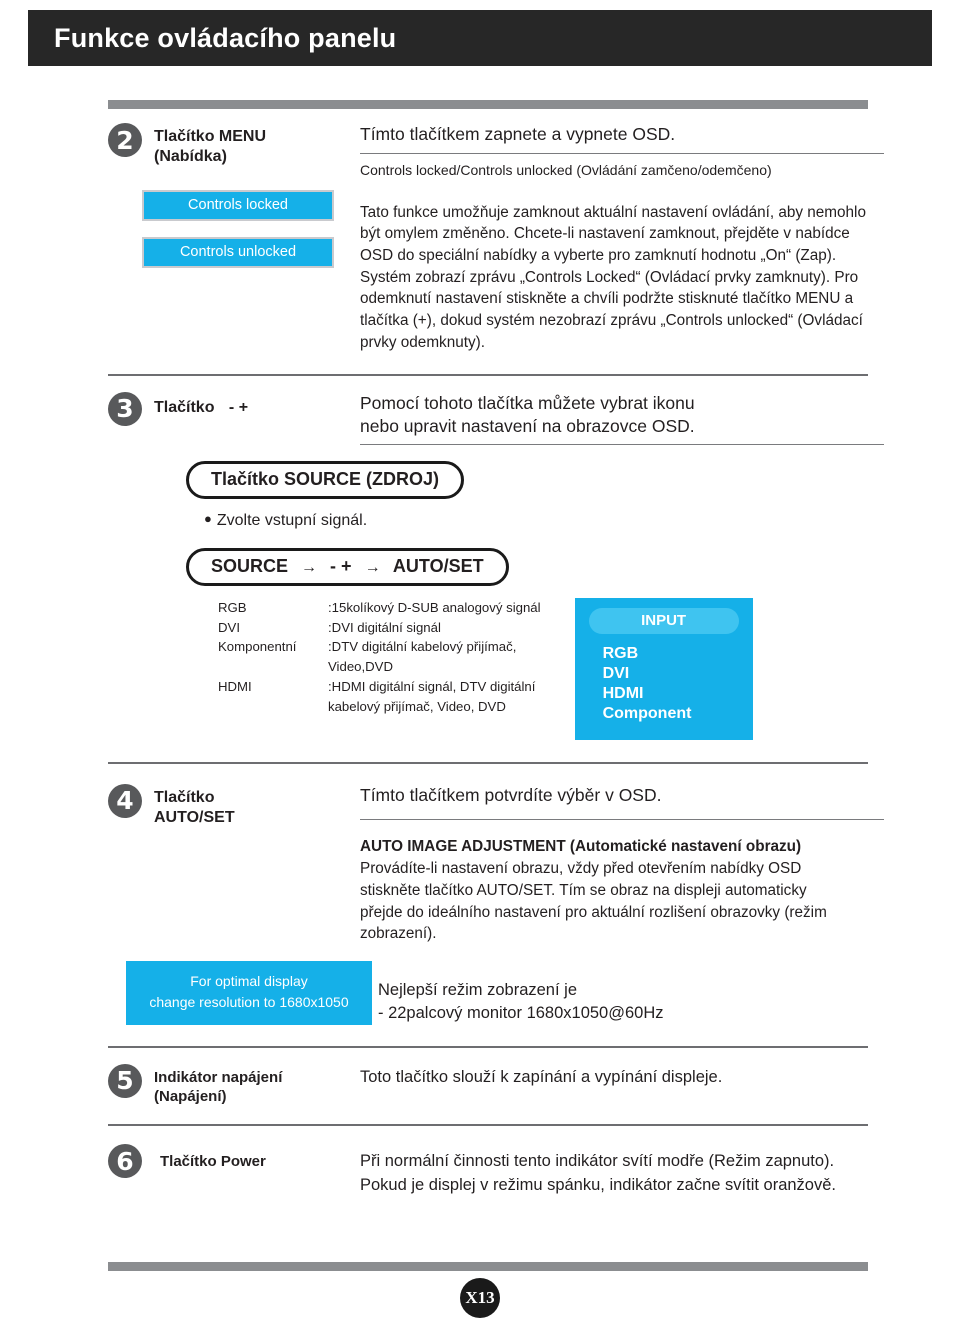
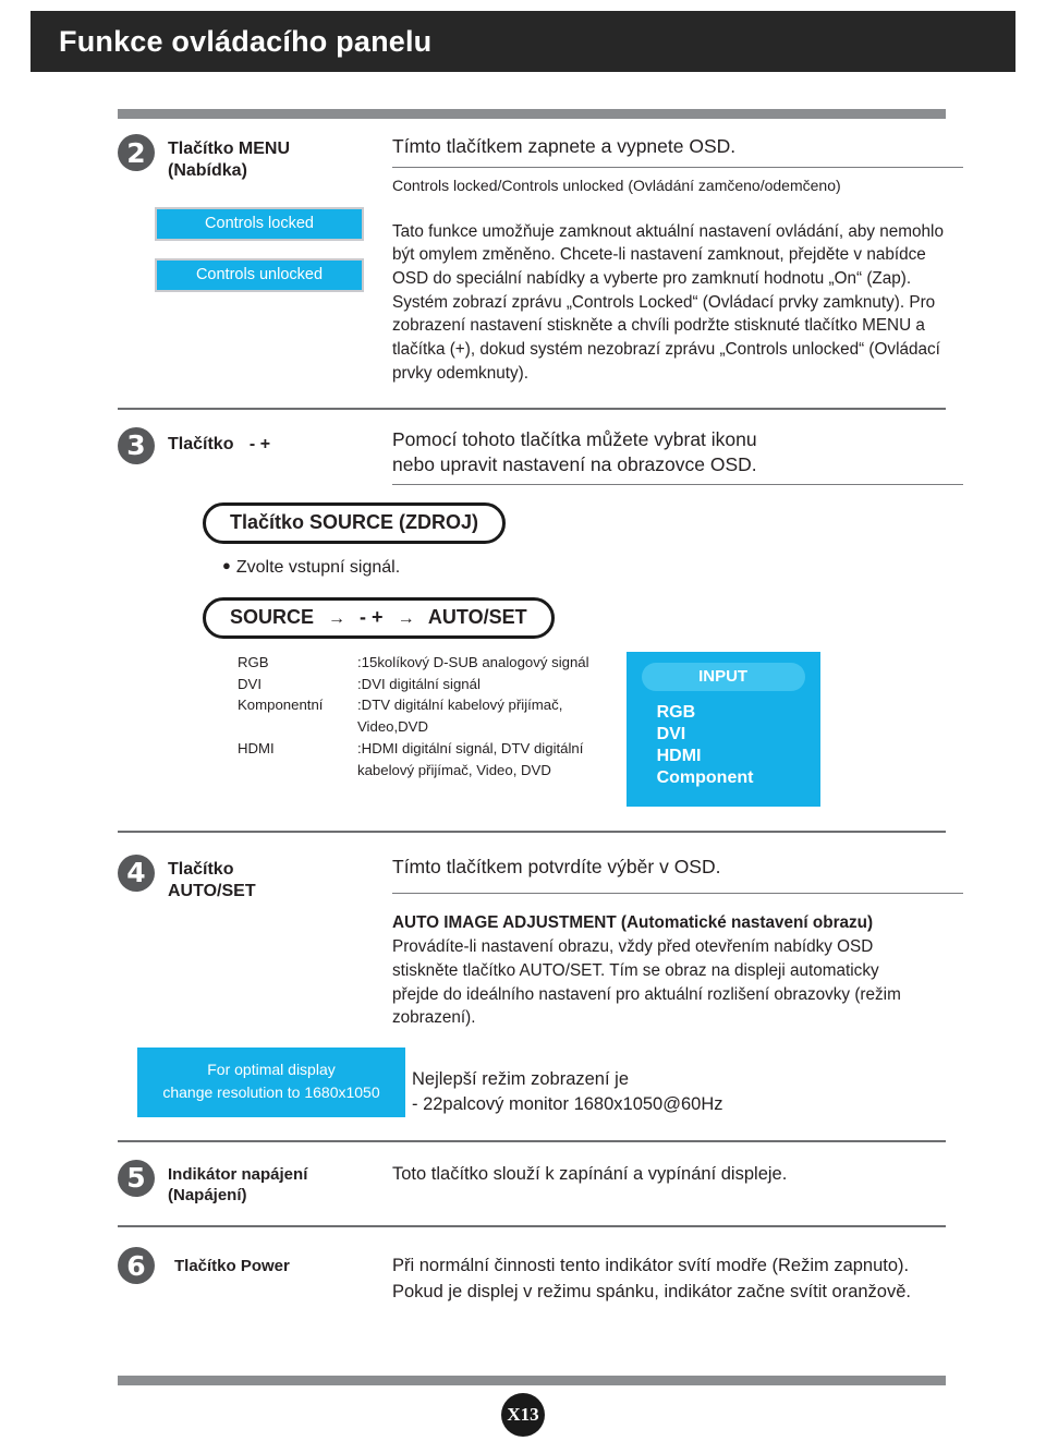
  Funkce ovládacího panelu
  2
  Tlačítko MENU
  (Nabídka)
  Controls locked
  Controls unlocked
  Tímto tlačítkem zapnete a vypnete OSD.
  Controls locked/Controls unlocked (Ovládání zamčeno/odemčeno)
- Tato funkce umožňuje zamknout aktuální nastavení ovládání, aby nemohlo být omylem změněno. Chcete-li nastavení zamknout, přejděte v nabídce OSD do speciální nabídky a vyberte pro zamknutí hodnotu „On“ (Zap). Systém zobrazí zprávu „Controls Locked“ (Ovládací prvky zamknuty). Pro odemknutí nastavení stiskněte a chvíli podržte stisknuté tlačítko MENU a tlačítka (+), dokud systém nezobrazí zprávu „Controls unlocked“ (Ovládací prvky odemknuty).
+ Tato funkce umožňuje zamknout aktuální nastavení ovládání, aby nemohlo být omylem změněno. Chcete-li nastavení zamknout, přejděte v nabídce OSD do speciální nabídky a vyberte pro zamknutí hodnotu „On“ (Zap). Systém zobrazí zprávu „Controls Locked“ (Ovládací prvky zamknuty). Pro zobrazení nastavení stiskněte a chvíli podržte stisknuté tlačítko MENU a tlačítka (+), dokud systém nezobrazí zprávu „Controls unlocked“ (Ovládací prvky odemknuty).
  3
  Tlačítko - +
  Pomocí tohoto tlačítka můžete vybrat ikonu
  nebo upravit nastavení na obrazovce OSD.
  Tlačítko SOURCE (ZDROJ)
  ● Zvolte vstupní signál.
  SOURCE → - + → AUTO/SET
  RGB	:15kolíkový D-SUB analogový signál
  DVI	:DVI digitální signál
  Komponentní	:DTV digitální kabelový přijímač, Video,DVD
  HDMI	:HDMI digitální signál, DTV digitální kabelový přijímač, Video, DVD
  INPUT
  RGB
  DVI
  HDMI
  Component
  4
  Tlačítko
  AUTO/SET
  Tímto tlačítkem potvrdíte výběr v OSD.
  AUTO IMAGE ADJUSTMENT (Automatické nastavení obrazu)
  Provádíte-li nastavení obrazu, vždy před otevřením nabídky OSD stiskněte tlačítko AUTO/SET. Tím se obraz na displeji automaticky přejde do ideálního nastavení pro aktuální rozlišení obrazovky (režim zobrazení).
  For optimal display
  change resolution to 1680x1050
  Nejlepší režim zobrazení je
  - 22palcový monitor 1680x1050@60Hz
  5
  Indikátor napájení
  (Napájení)
  Toto tlačítko slouží k zapínání a vypínání displeje.
  6
  Tlačítko Power
  Při normální činnosti tento indikátor svítí modře (Režim zapnuto). Pokud je displej v režimu spánku, indikátor začne svítit oranžově.
  X13
